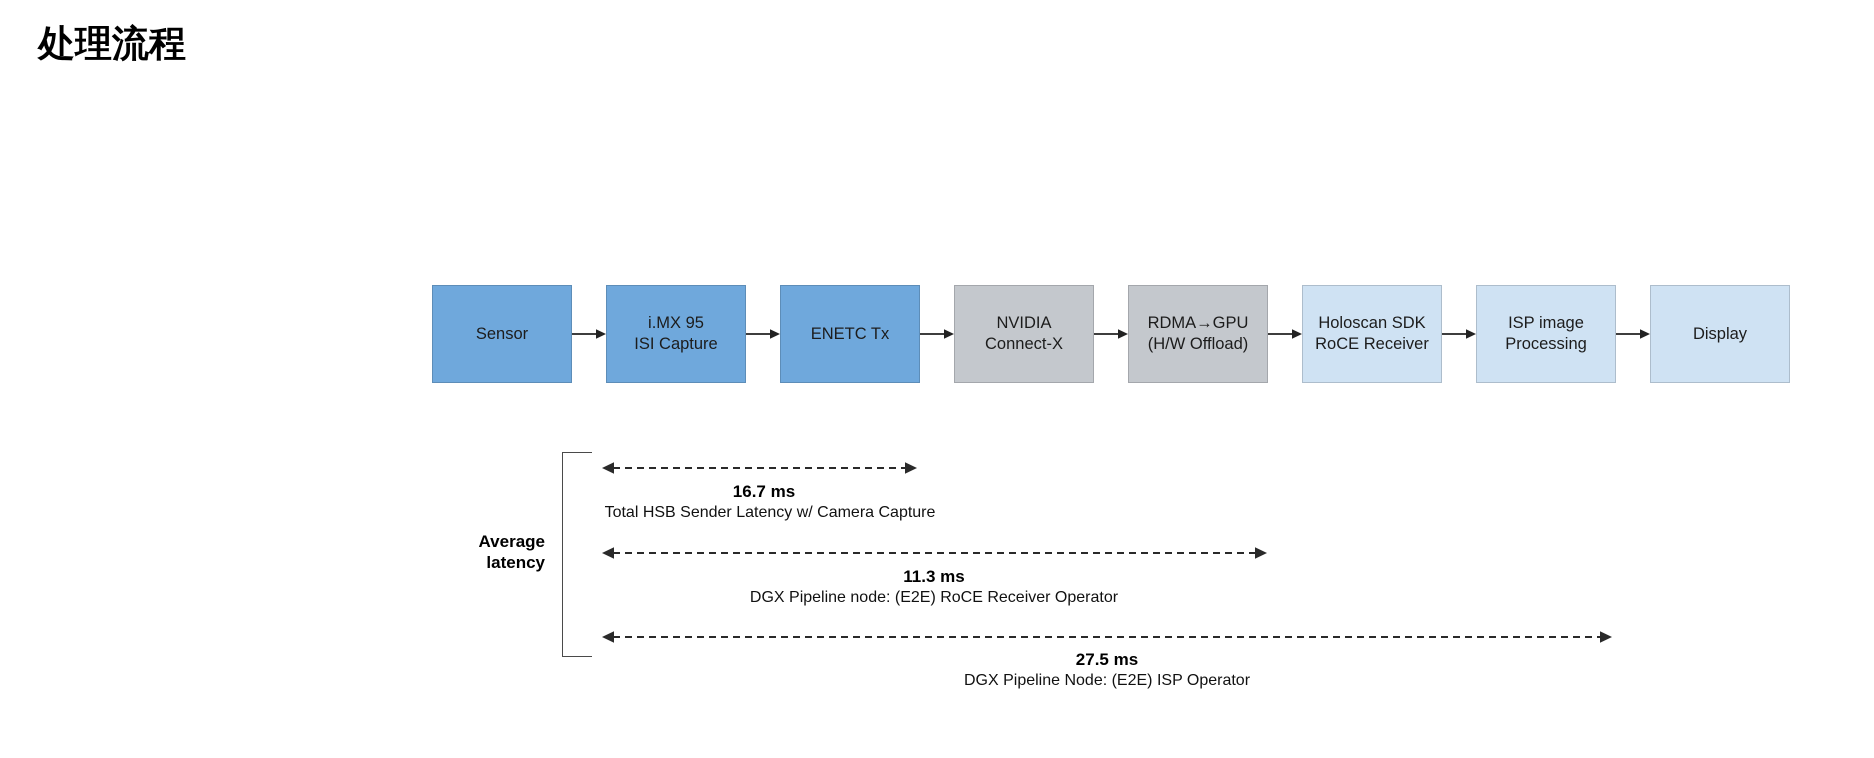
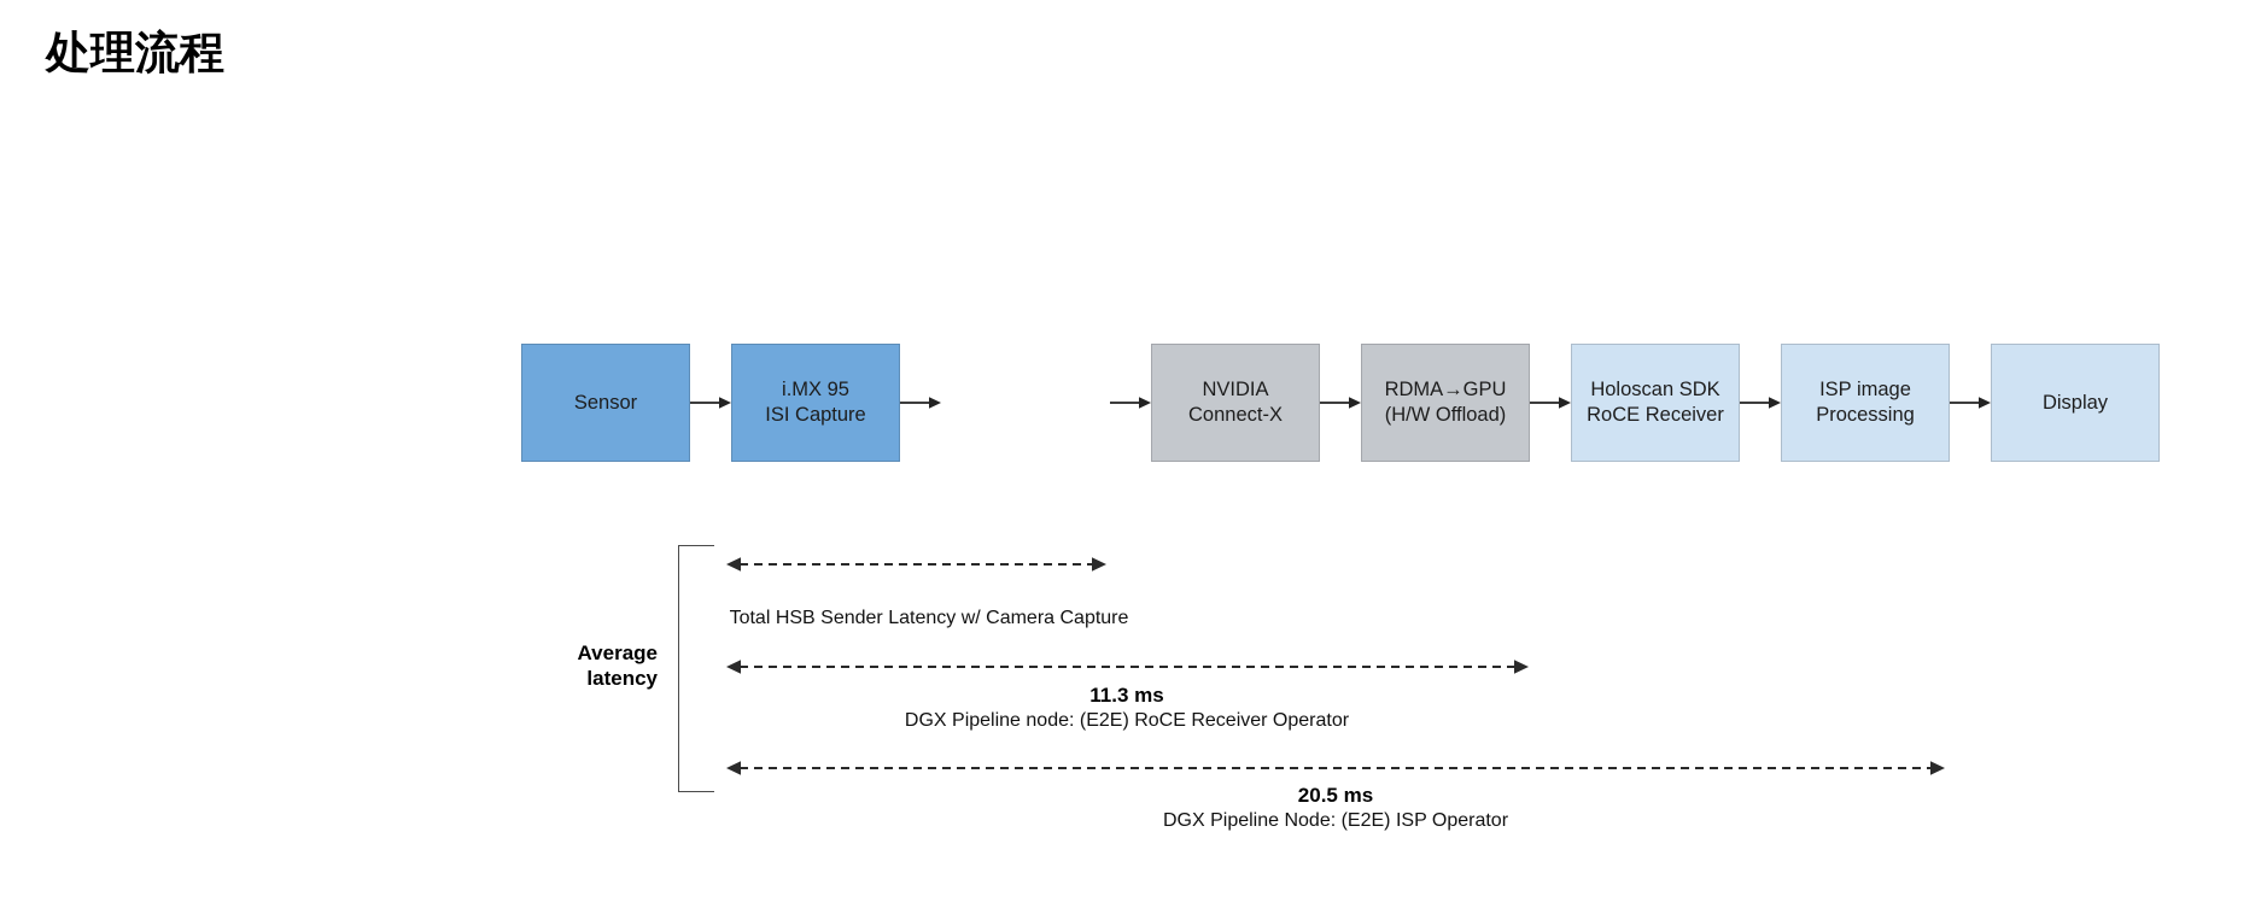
  处理流程
  Sensor
  i.MX 95
  ISI Capture
- ENETC Tx
  NVIDIA
  Connect-X
  RDMA→GPU
  (H/W Offload)
  Holoscan SDK
  RoCE Receiver
  ISP image
  Processing
  Display
  Average
  latency
- 16.7 ms
  Total HSB Sender Latency w/ Camera Capture
  11.3 ms
  DGX Pipeline node: (E2E) RoCE Receiver Operator
- 27.5 ms
+ 20.5 ms
  DGX Pipeline Node: (E2E) ISP Operator
